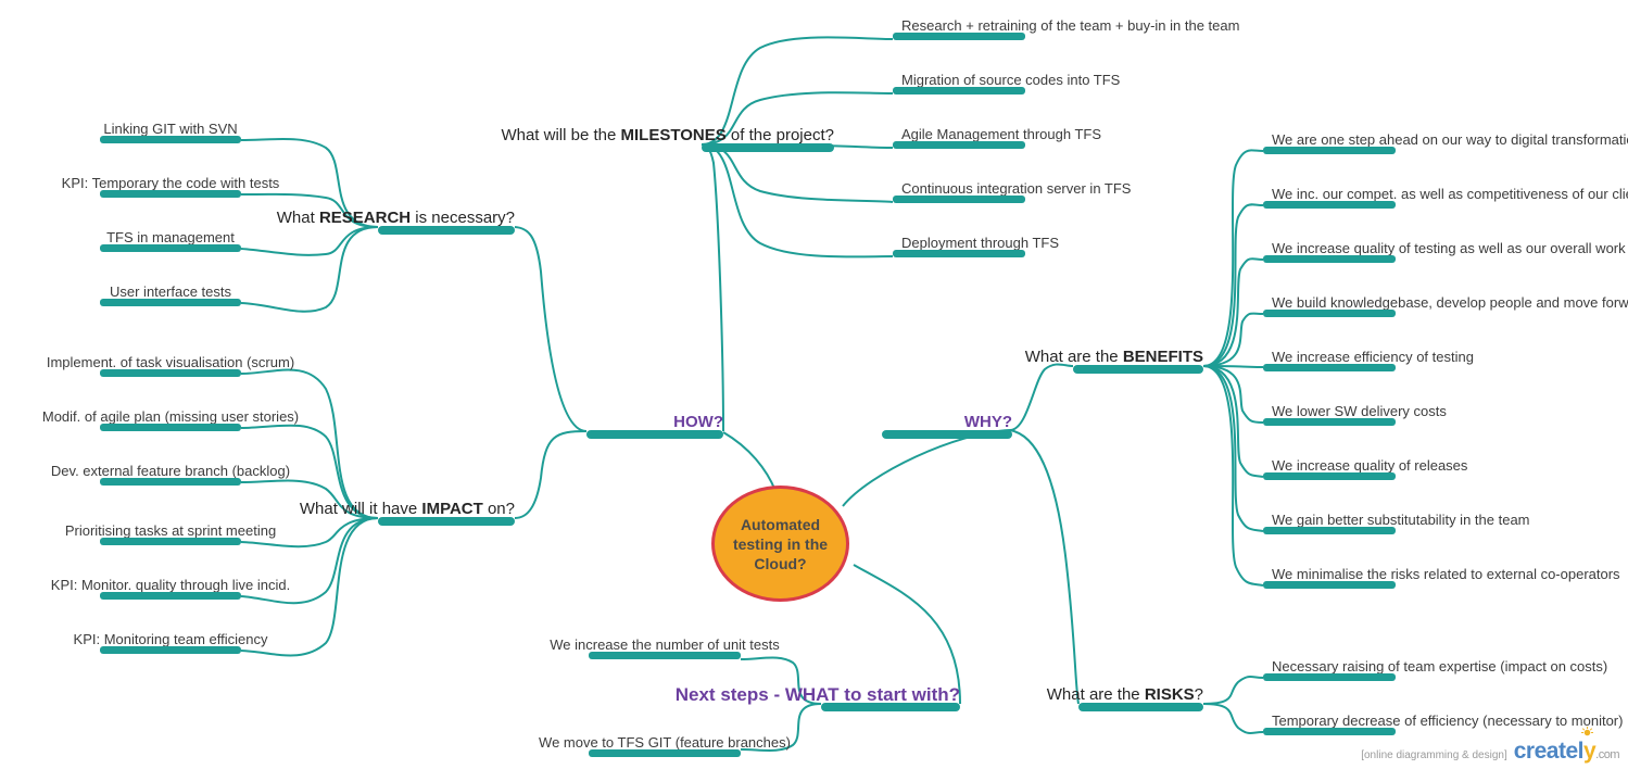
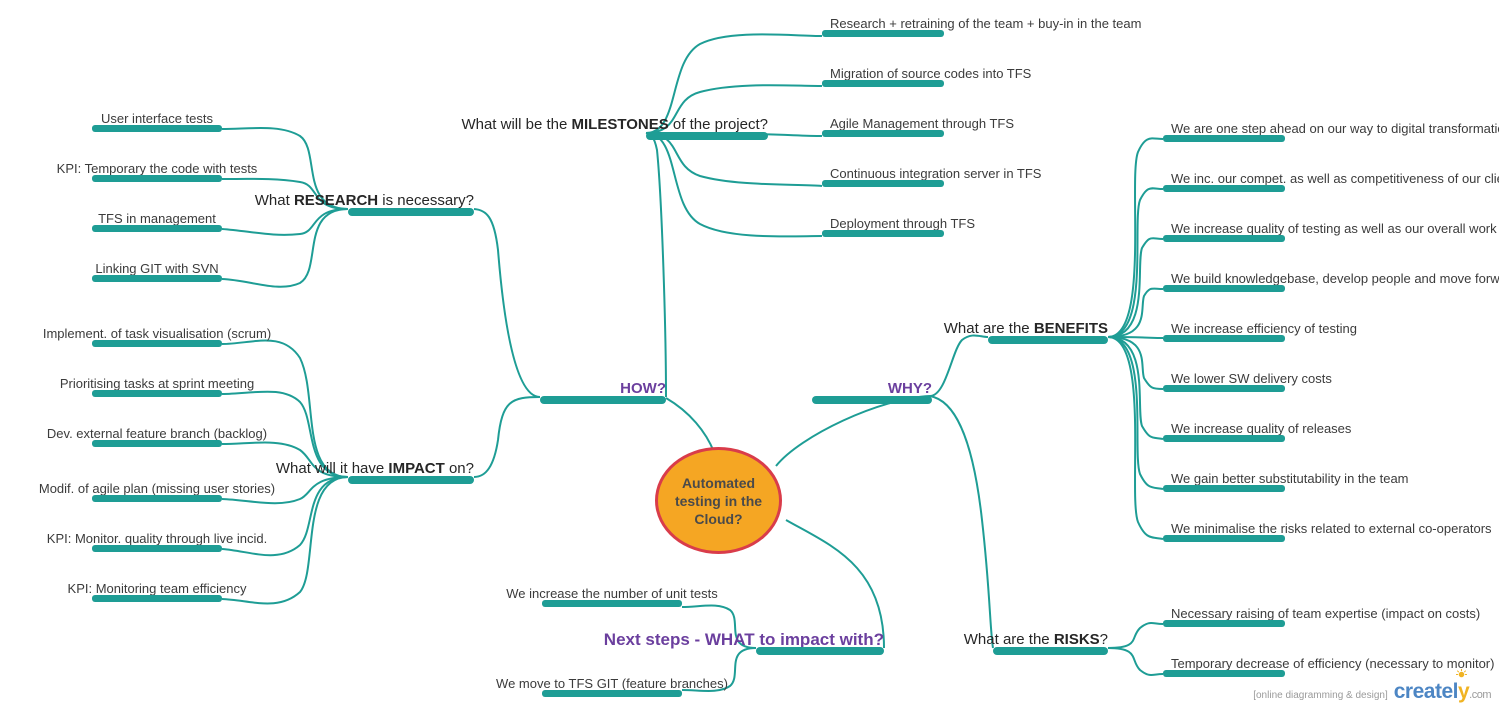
  Automated testing in the Cloud?
  HOW?
  WHY?
  What RESEARCH is necessary?
  What will it have IMPACT on?
  What will be the MILESTONES of the project?
  What are the BENEFITS
  What are the RISKS?
- Next steps - WHAT to start with?
+ Next steps - WHAT to impact with?
- Linking GIT with SVN
+ User interface tests
  KPI: Temporary the code with tests
  TFS in management
- User interface tests
+ Linking GIT with SVN
  Implement. of task visualisation (scrum)
- Modif. of agile plan (missing user stories)
+ Prioritising tasks at sprint meeting
  Dev. external feature branch (backlog)
- Prioritising tasks at sprint meeting
+ Modif. of agile plan (missing user stories)
  KPI: Monitor. quality through live incid.
  KPI: Monitoring team efficiency
  Research + retraining of the team + buy-in in the team
  Migration of source codes into TFS
  Agile Management through TFS
  Continuous integration server in TFS
  Deployment through TFS
  We are one step ahead on our way to digital transformati
  We inc. our compet. as well as competitiveness of our cli
  We increase quality of testing as well as our overall work
  We build knowledgebase, develop people and move forw
  We increase efficiency of testing
  We lower SW delivery costs
  We increase quality of releases
  We gain better substitutability in the team
  We minimalise the risks related to external co-operators
  Necessary raising of team expertise (impact on costs)
  Temporary decrease of efficiency (necessary to monitor)
  We increase the number of unit tests
  We move to TFS GIT (feature branches)
  [online diagramming & design]
  creately.com
